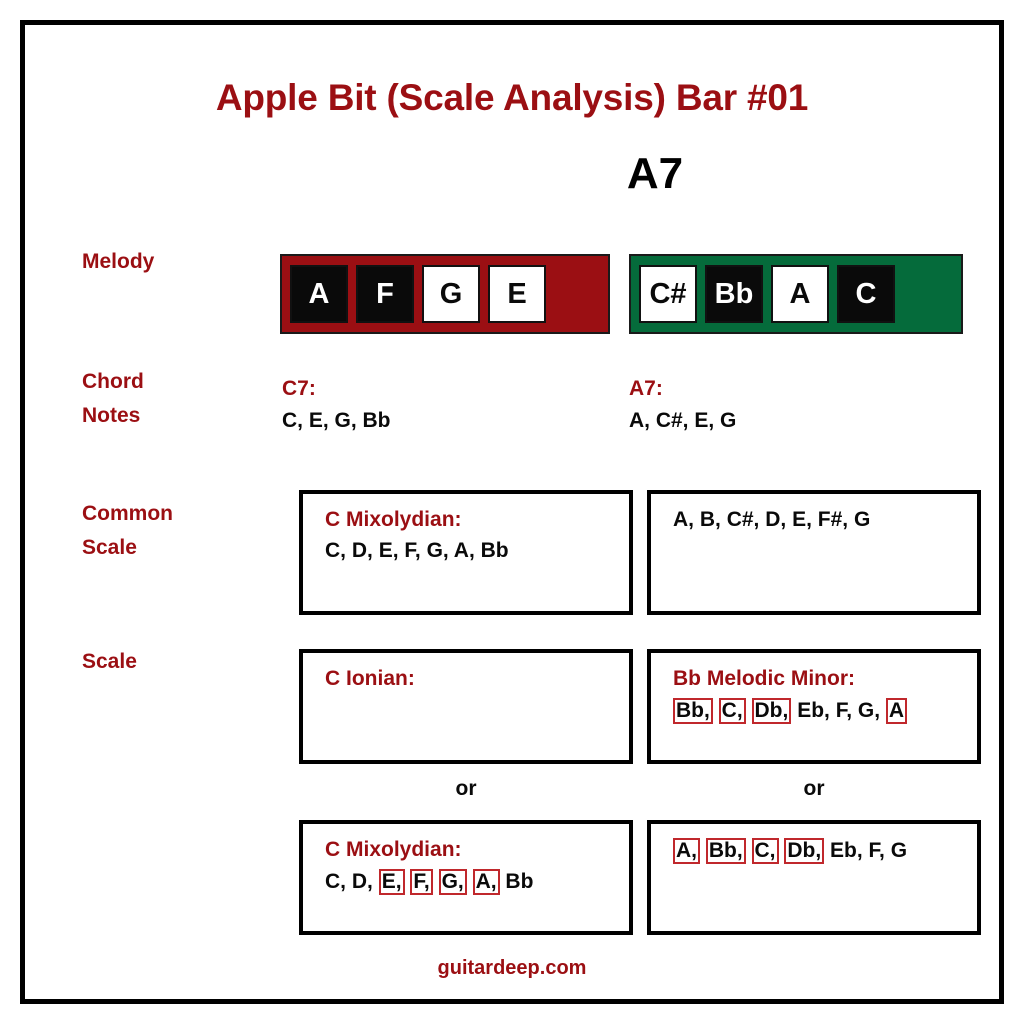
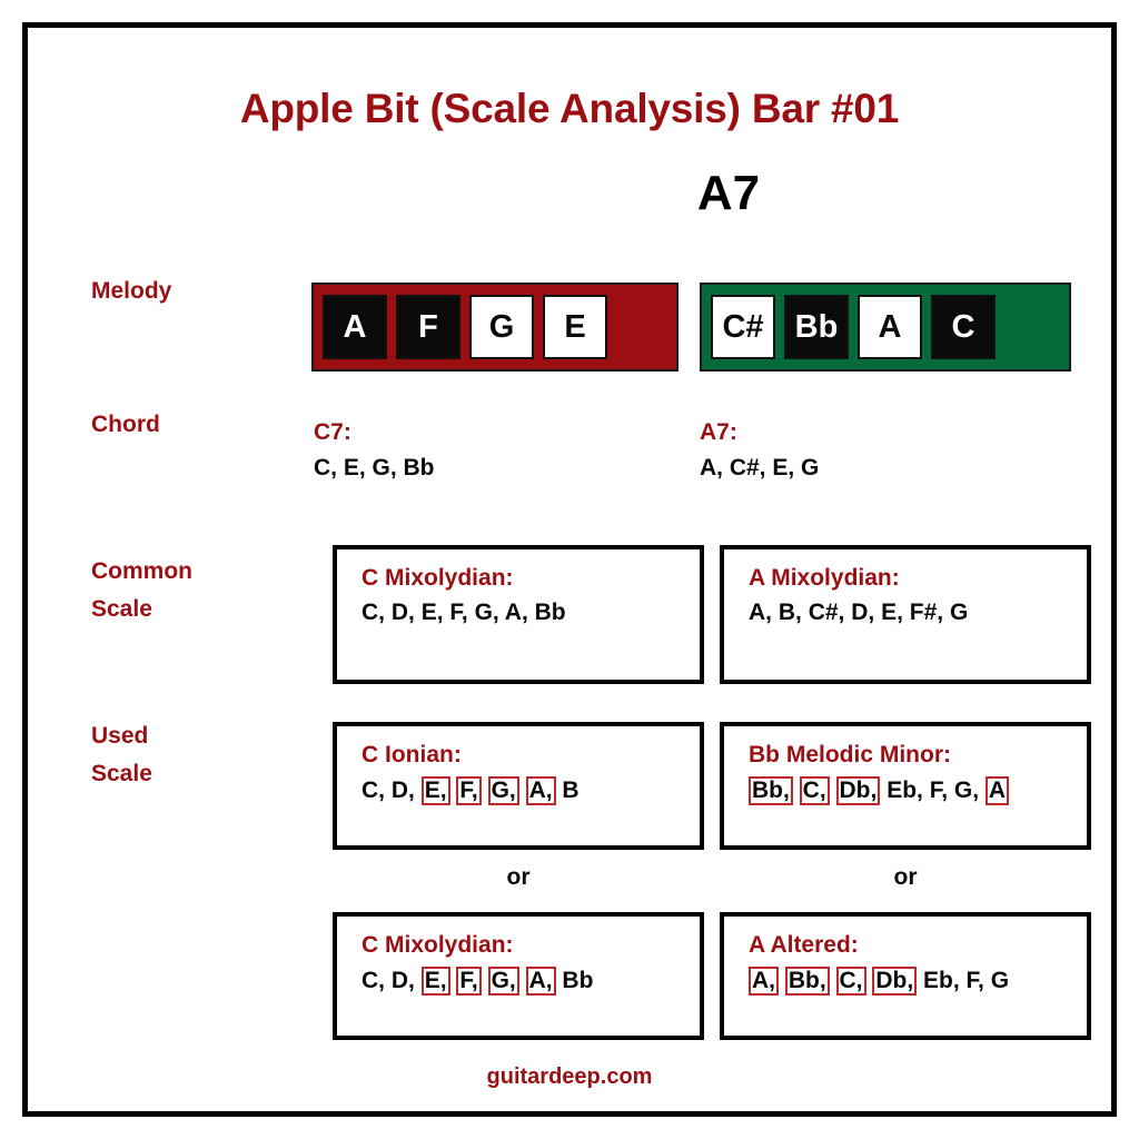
  Apple Bit (Scale Analysis) Bar #01
  A7
  Melody
  Chord
- Notes
  Common
  Scale
+ Used
  Scale
  A
  F
  G
  E
  C#
  Bb
  A
  C
  C7:
  C, E, G, Bb
  A7:
  A, C#, E, G
  C Mixolydian:
  C, D, E, F, G, A, Bb
+ A Mixolydian:
  A, B, C#, D, E, F#, G
  C Ionian:
+ C, D, E, F, G, A, B
  Bb Melodic Minor:
  Bb, C, Db, Eb, F, G, A
  or
  or
  C Mixolydian:
  C, D, E, F, G, A, Bb
+ A Altered:
  A, Bb, C, Db, Eb, F, G
  guitardeep.com
